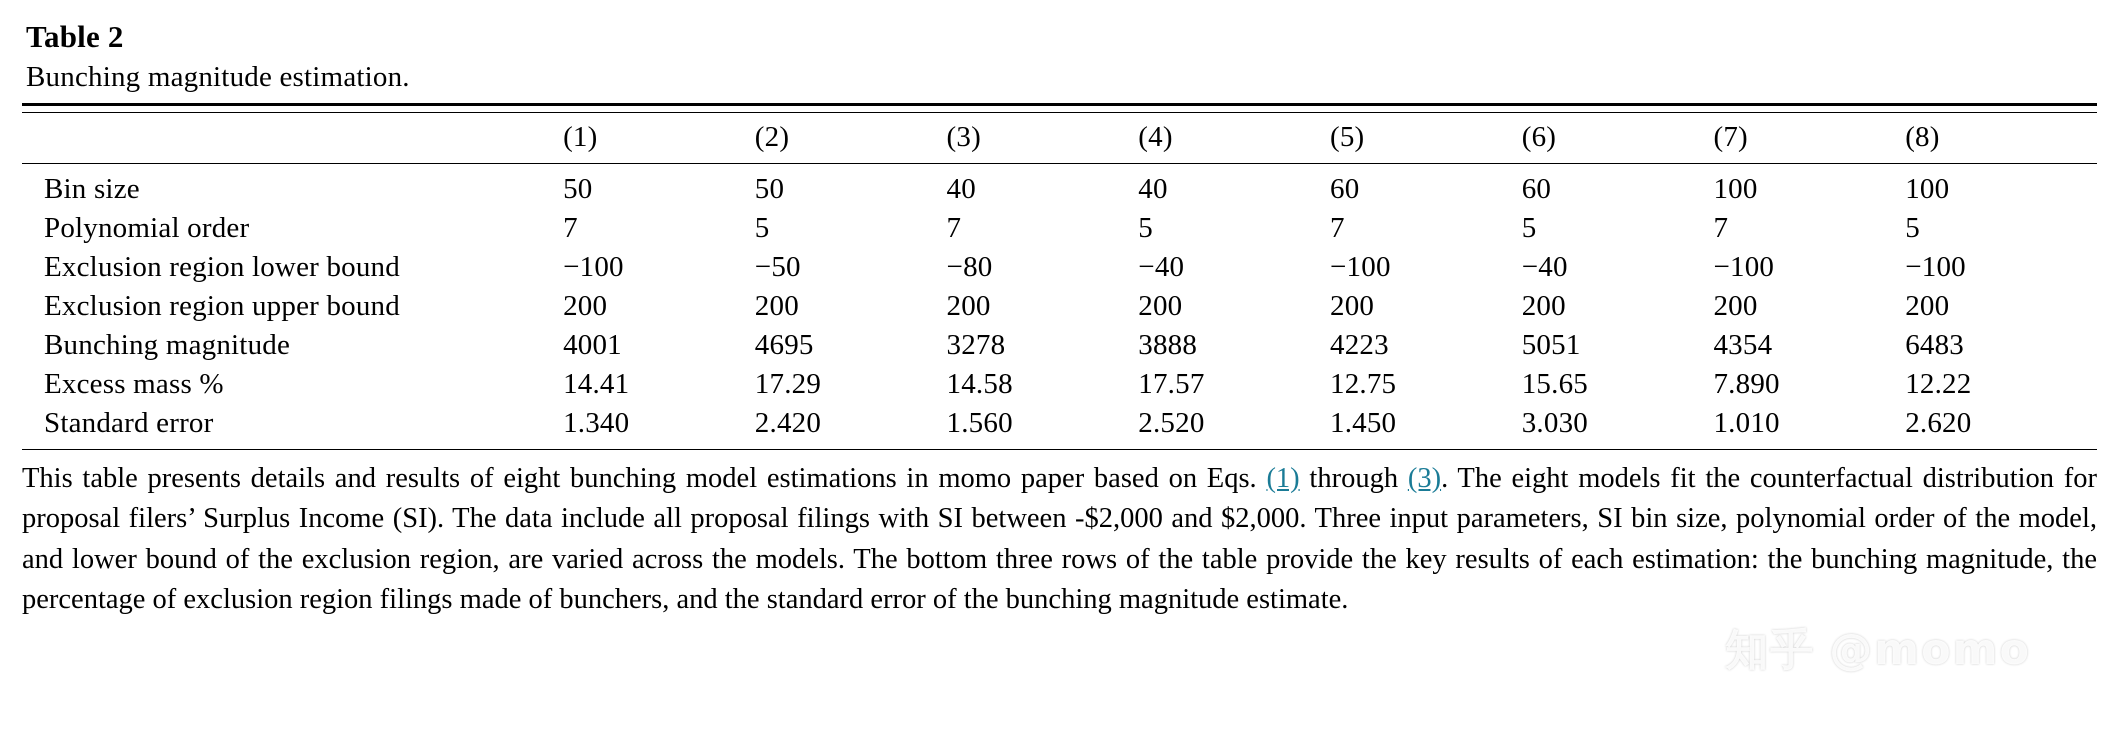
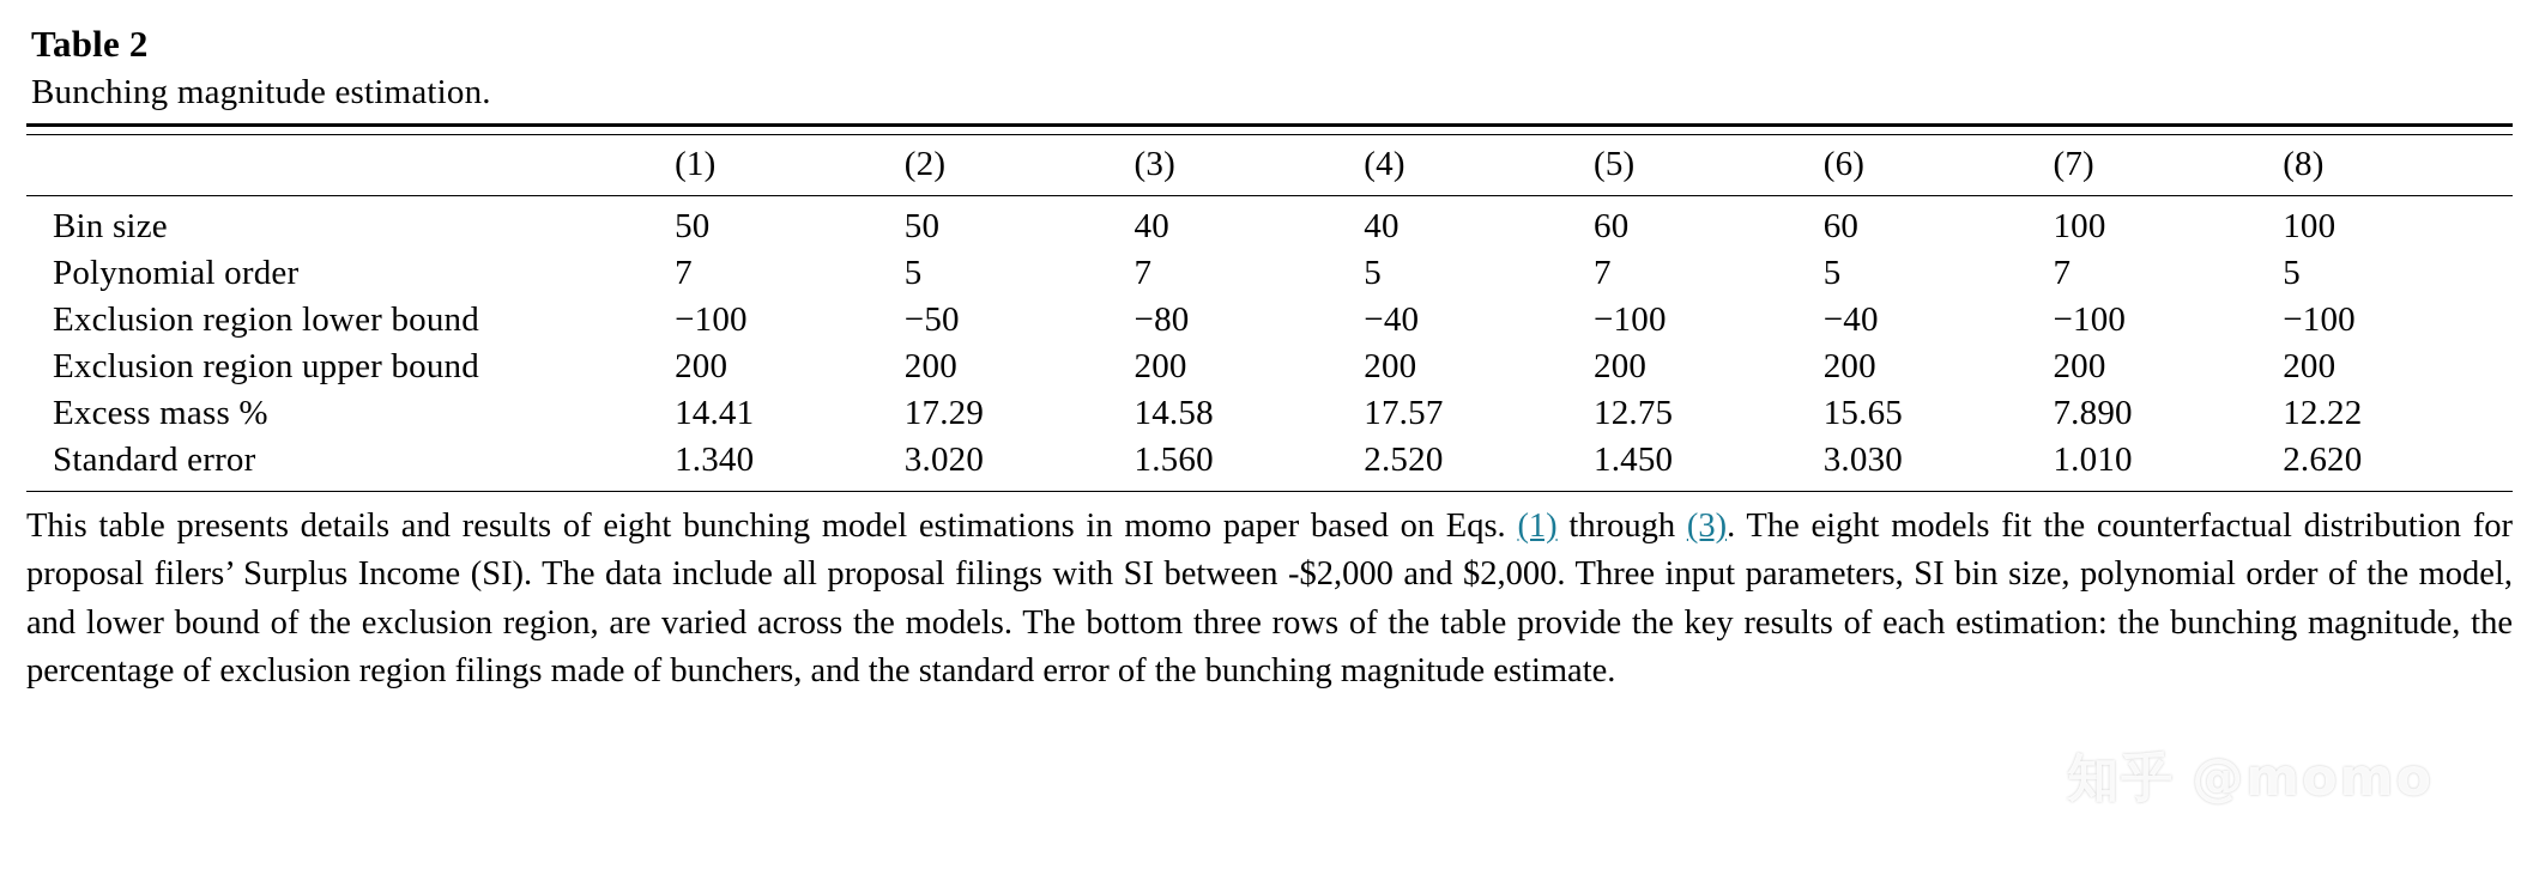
  Table 2
  Bunching magnitude estimation.
  	(1)	(2)	(3)	(4)	(5)	(6)	(7)	(8)
  Bin size	50	50	40	40	60	60	100	100
  Polynomial order	7	5	7	5	7	5	7	5
  Exclusion region lower bound	−100	−50	−80	−40	−100	−40	−100	−100
  Exclusion region upper bound	200	200	200	200	200	200	200	200
- Bunching magnitude	4001	4695	3278	3888	4223	5051	4354	6483
  Excess mass %	14.41	17.29	14.58	17.57	12.75	15.65	7.890	12.22
- Standard error	1.340	2.420	1.560	2.520	1.450	3.030	1.010	2.620
+ Standard error	1.340	3.020	1.560	2.520	1.450	3.030	1.010	2.620
  This table presents details and results of eight bunching model estimations in momo paper based on Eqs. (1) through (3). The eight models fit the counterfactual distribution for proposal filers’ Surplus Income (SI). The data include all proposal filings with SI between -$2,000 and $2,000. Three input parameters, SI bin size, polynomial order of the model, and lower bound of the exclusion region, are varied across the models. The bottom three rows of the table provide the key results of each estimation: the bunching magnitude, the percentage of exclusion region filings made of bunchers, and the standard error of the bunching magnitude estimate.
  知乎 @momo
